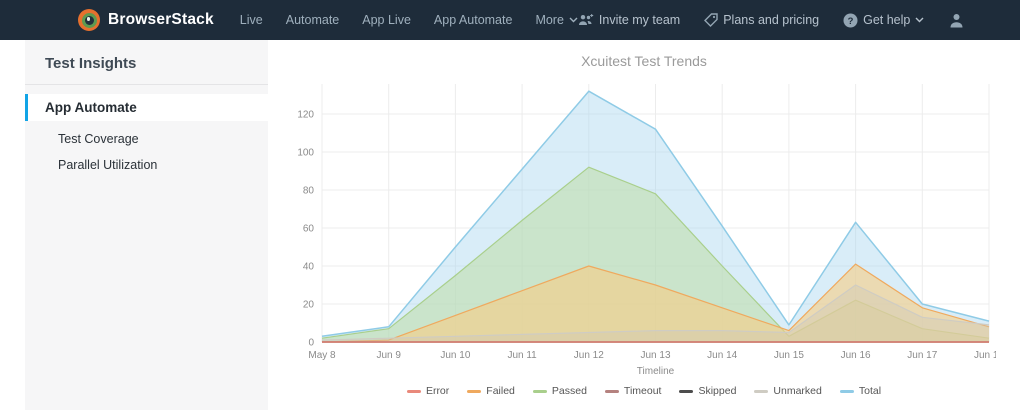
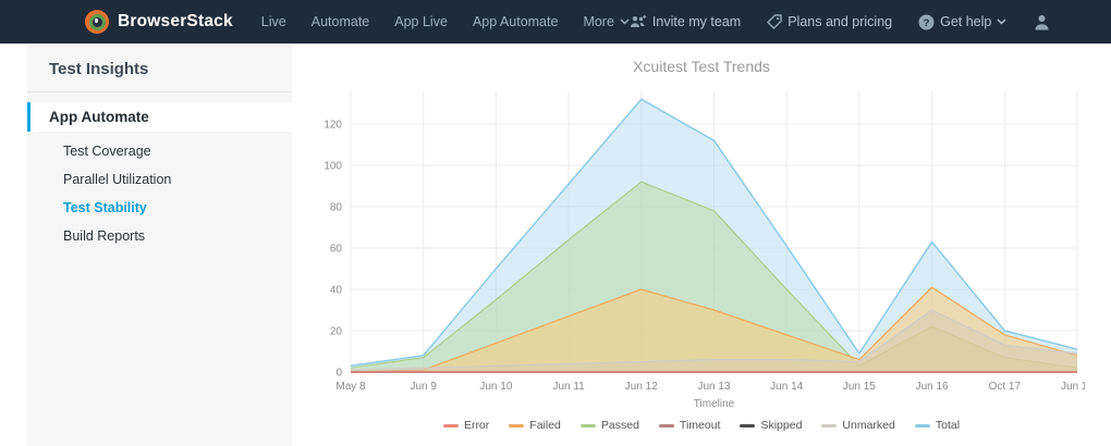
  BrowserStack
  Live
  Automate
  App Live
  App Automate
  More
  Invite my team
  Plans and pricing
  ?
  Get help
  Test Insights
  App Automate
  Test Coverage
  Parallel Utilization
+ Test Stability
+ Build Reports
  Xcuitest Test Trends
  0
  20
  40
  60
  80
  100
  120
  May 8
  Jun 9
  Jun 10
  Jun 11
  Jun 12
  Jun 13
  Jun 14
  Jun 15
  Jun 16
- Jun 17
+ Oct 17
  Jun 1
  Timeline
  Error
  Failed
  Passed
  Timeout
  Skipped
  Unmarked
  Total
